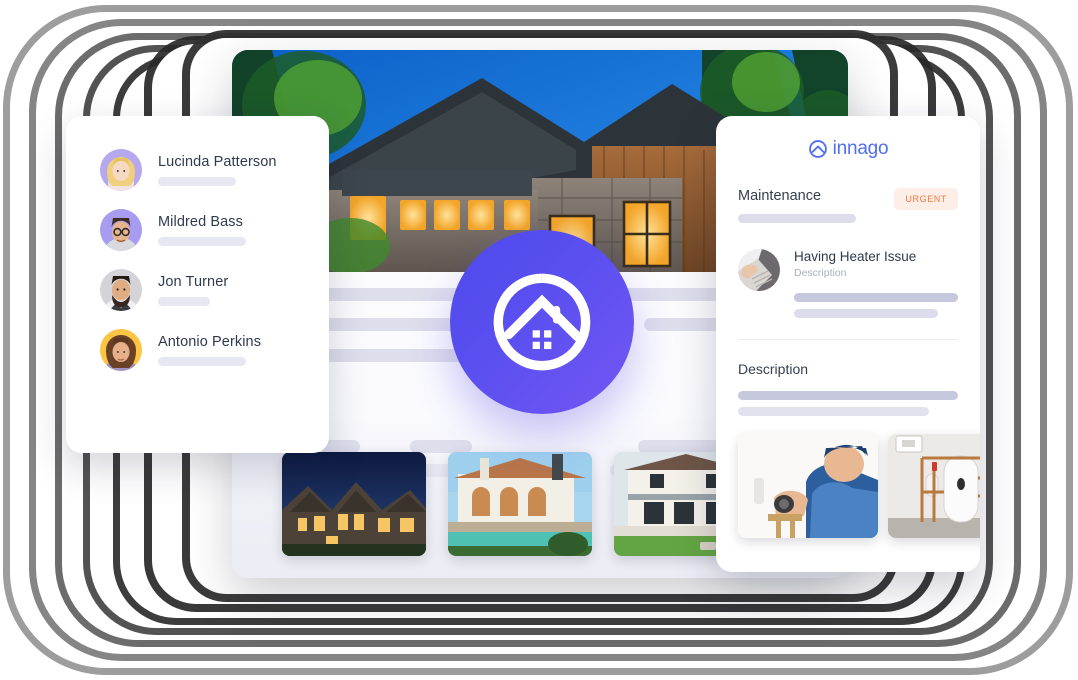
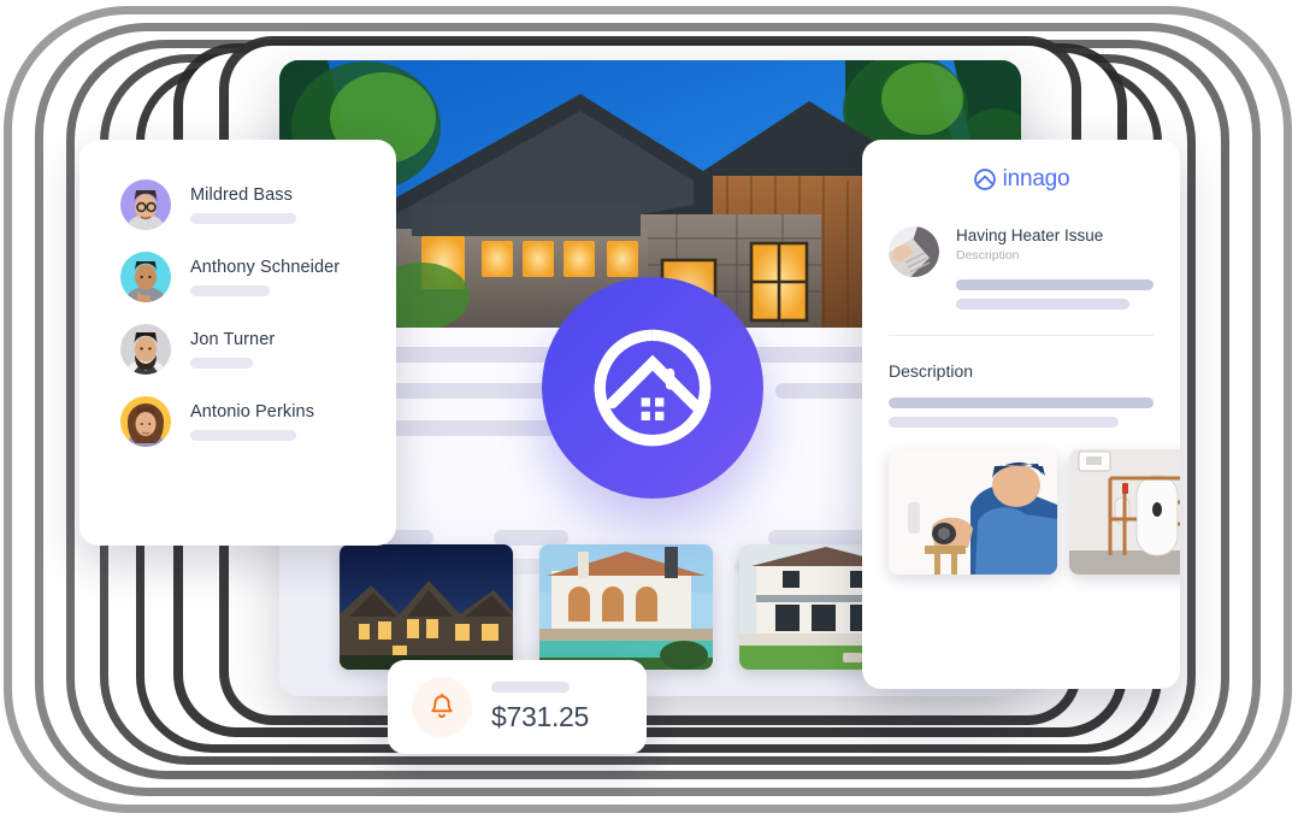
- Lucinda Patterson
  Mildred Bass
+ Anthony Schneider
  Jon Turner
  Antonio Perkins
  innago
- Maintenance
- URGENT
  Having Heater Issue
  Description
  Description
+ $731.25
